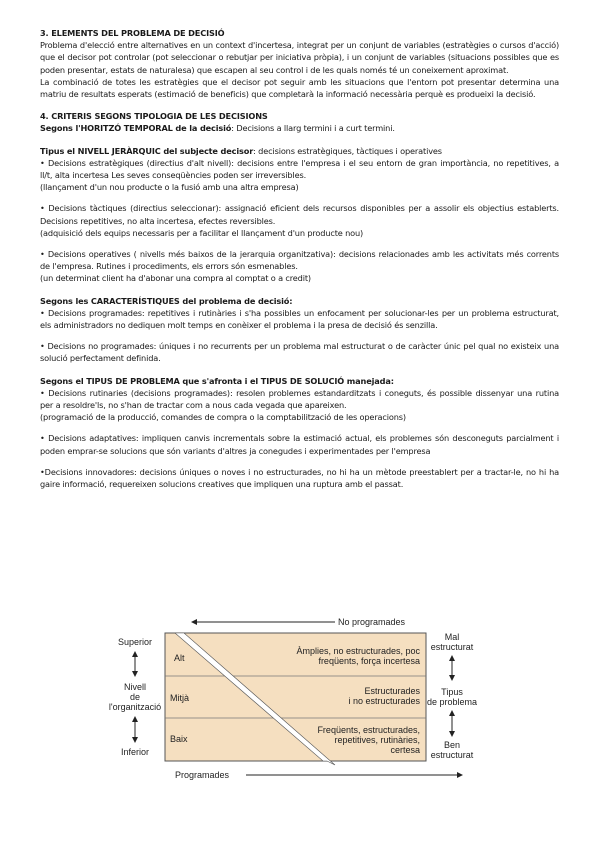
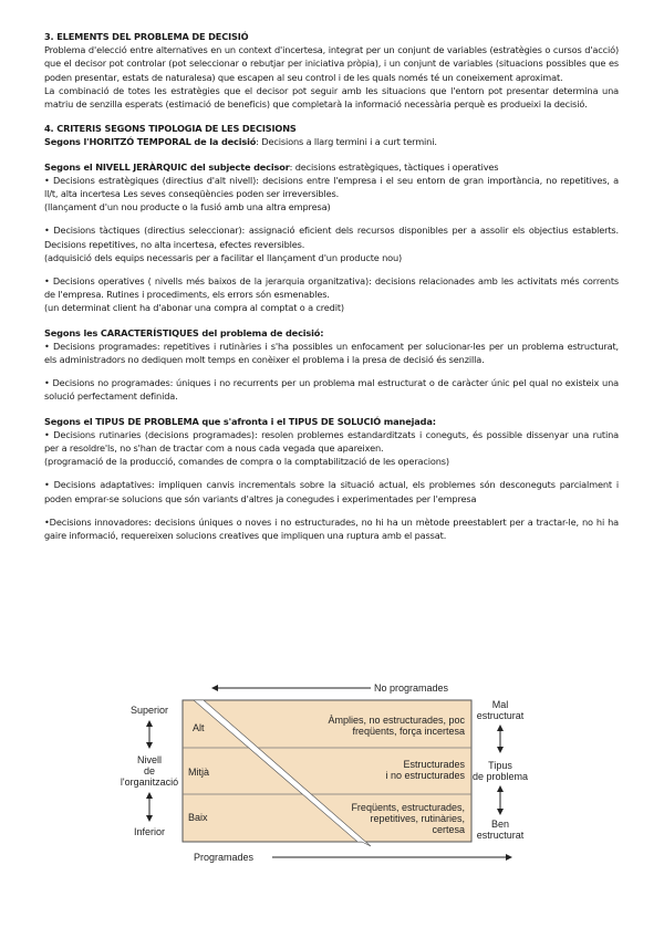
  3. ELEMENTS DEL PROBLEMA DE DECISIÓ
  Problema d'elecció entre alternatives en un context d'incertesa, integrat per un conjunt de variables (estratègies o cursos d'acció) que el decisor pot controlar (pot seleccionar o rebutjar per iniciativa pròpia), i un conjunt de variables (situacions possibles que es poden presentar, estats de naturalesa) que escapen al seu control i de les quals només té un coneixement aproximat.
- La combinació de totes les estratègies que el decisor pot seguir amb les situacions que l'entorn pot presentar determina una matriu de resultats esperats (estimació de beneficis) que completarà la informació necessària perquè es produeixi la decisió.
+ La combinació de totes les estratègies que el decisor pot seguir amb les situacions que l'entorn pot presentar determina una matriu de senzilla esperats (estimació de beneficis) que completarà la informació necessària perquè es produeixi la decisió.
  4. CRITERIS SEGONS TIPOLOGIA DE LES DECISIONS
  Segons l'HORITZÓ TEMPORAL de la decisió: Decisions a llarg termini i a curt termini.
- Tipus el NIVELL JERÀRQUIC del subjecte decisor: decisions estratègiques, tàctiques i operatives
+ Segons el NIVELL JERÀRQUIC del subjecte decisor: decisions estratègiques, tàctiques i operatives
  • Decisions estratègiques (directius d'alt nivell): decisions entre l'empresa i el seu entorn de gran importància, no repetitives, a ll/t, alta incertesa Les seves conseqüències poden ser irreversibles.
  (llançament d'un nou producte o la fusió amb una altra empresa)
  • Decisions tàctiques (directius seleccionar): assignació eficient dels recursos disponibles per a assolir els objectius establerts. Decisions repetitives, no alta incertesa, efectes reversibles.
  (adquisició dels equips necessaris per a facilitar el llançament d'un producte nou)
  • Decisions operatives ( nivells més baixos de la jerarquia organitzativa): decisions relacionades amb les activitats més corrents de l'empresa. Rutines i procediments, els errors són esmenables.
  (un determinat client ha d'abonar una compra al comptat o a credit)
  Segons les CARACTERÍSTIQUES del problema de decisió:
  • Decisions programades: repetitives i rutinàries i s'ha possibles un enfocament per solucionar-les per un problema estructurat, els administradors no dediquen molt temps en conèixer el problema i la presa de decisió és senzilla.
  • Decisions no programades: úniques i no recurrents per un problema mal estructurat o de caràcter únic pel qual no existeix una solució perfectament definida.
  Segons el TIPUS DE PROBLEMA que s'afronta i el TIPUS DE SOLUCIÓ manejada:
  • Decisions rutinaries (decisions programades): resolen problemes estandarditzats i coneguts, és possible dissenyar una rutina per a resoldre'ls, no s'han de tractar com a nous cada vegada que apareixen.
  (programació de la producció, comandes de compra o la comptabilització de les operacions)
- • Decisions adaptatives: impliquen canvis incrementals sobre la estimació actual, els problemes són desconeguts parcialment i poden emprar-se solucions que són variants d'altres ja conegudes i experimentades per l'empresa
+ • Decisions adaptatives: impliquen canvis incrementals sobre la situació actual, els problemes són desconeguts parcialment i poden emprar-se solucions que són variants d'altres ja conegudes i experimentades per l'empresa
  •Decisions innovadores: decisions úniques o noves i no estructurades, no hi ha un mètode preestablert per a tractar-le, no hi ha gaire informació, requereixen solucions creatives que impliquen una ruptura amb el passat.
  No programades
  Alt
  Mitjà
  Baix
  Àmplies, no estructurades, poc
  freqüents, força incertesa
  Estructurades
  i no estructurades
  Freqüents, estructurades,
  repetitives, rutinàries,
  certesa
  Superior
  Nivell
  de
  l'organització
  Inferior
  Mal
  estructurat
  Tipus
  de problema
  Ben
  estructurat
  Programades
